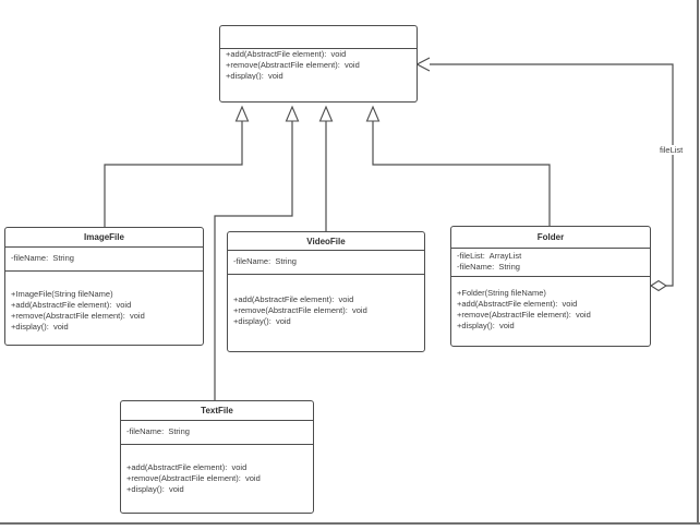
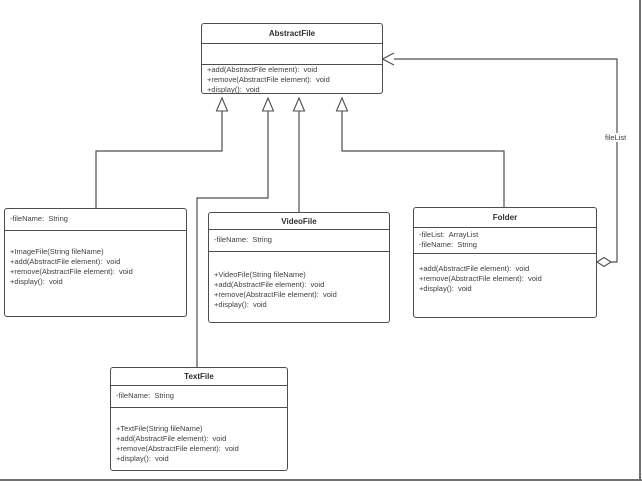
  fileList
+ AbstractFile
  +add(AbstractFile element): void
  +remove(AbstractFile element): void
  +display(): void
- ImageFile
  -fileName: String
  +ImageFile(String fileName)
  +add(AbstractFile element): void
  +remove(AbstractFile element): void
  +display(): void
  VideoFile
  -fileName: String
+ +VideoFile(String fileName)
  +add(AbstractFile element): void
  +remove(AbstractFile element): void
  +display(): void
  Folder
  -fileList: ArrayList
  -fileName: String
- +Folder(String fileName)
  +add(AbstractFile element): void
  +remove(AbstractFile element): void
  +display(): void
  TextFile
  -fileName: String
+ +TextFile(String fileName)
  +add(AbstractFile element): void
  +remove(AbstractFile element): void
  +display(): void
